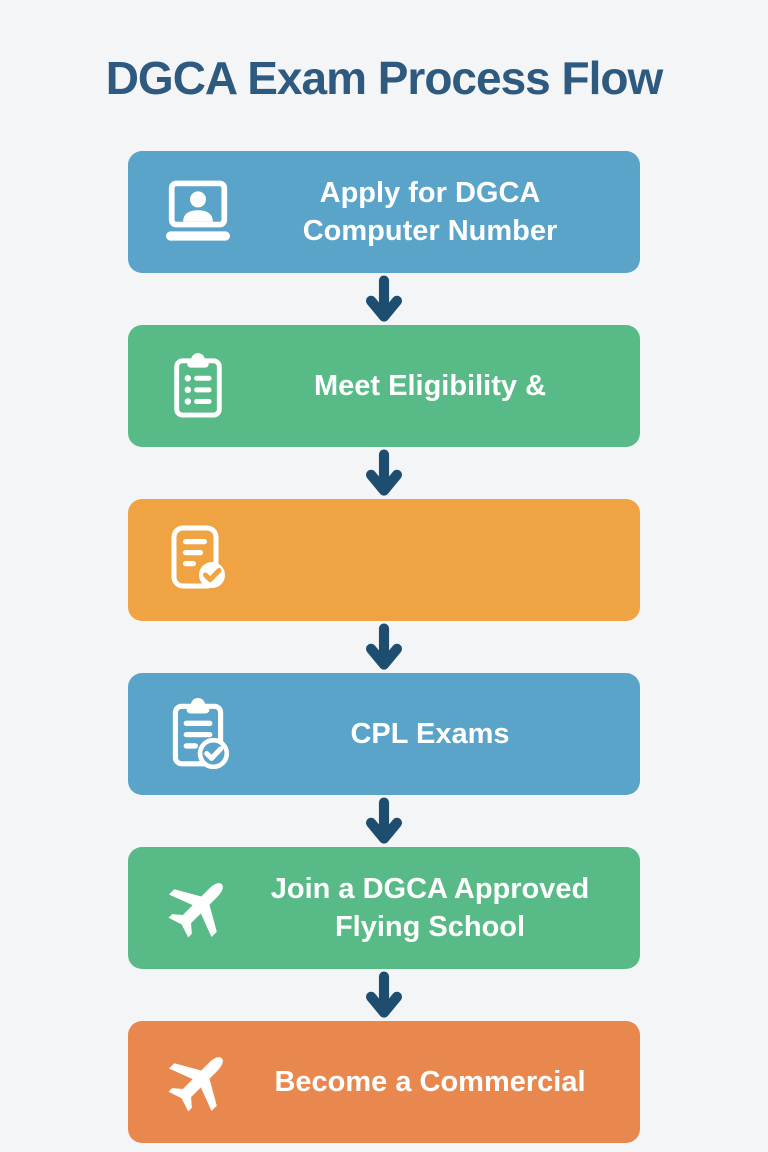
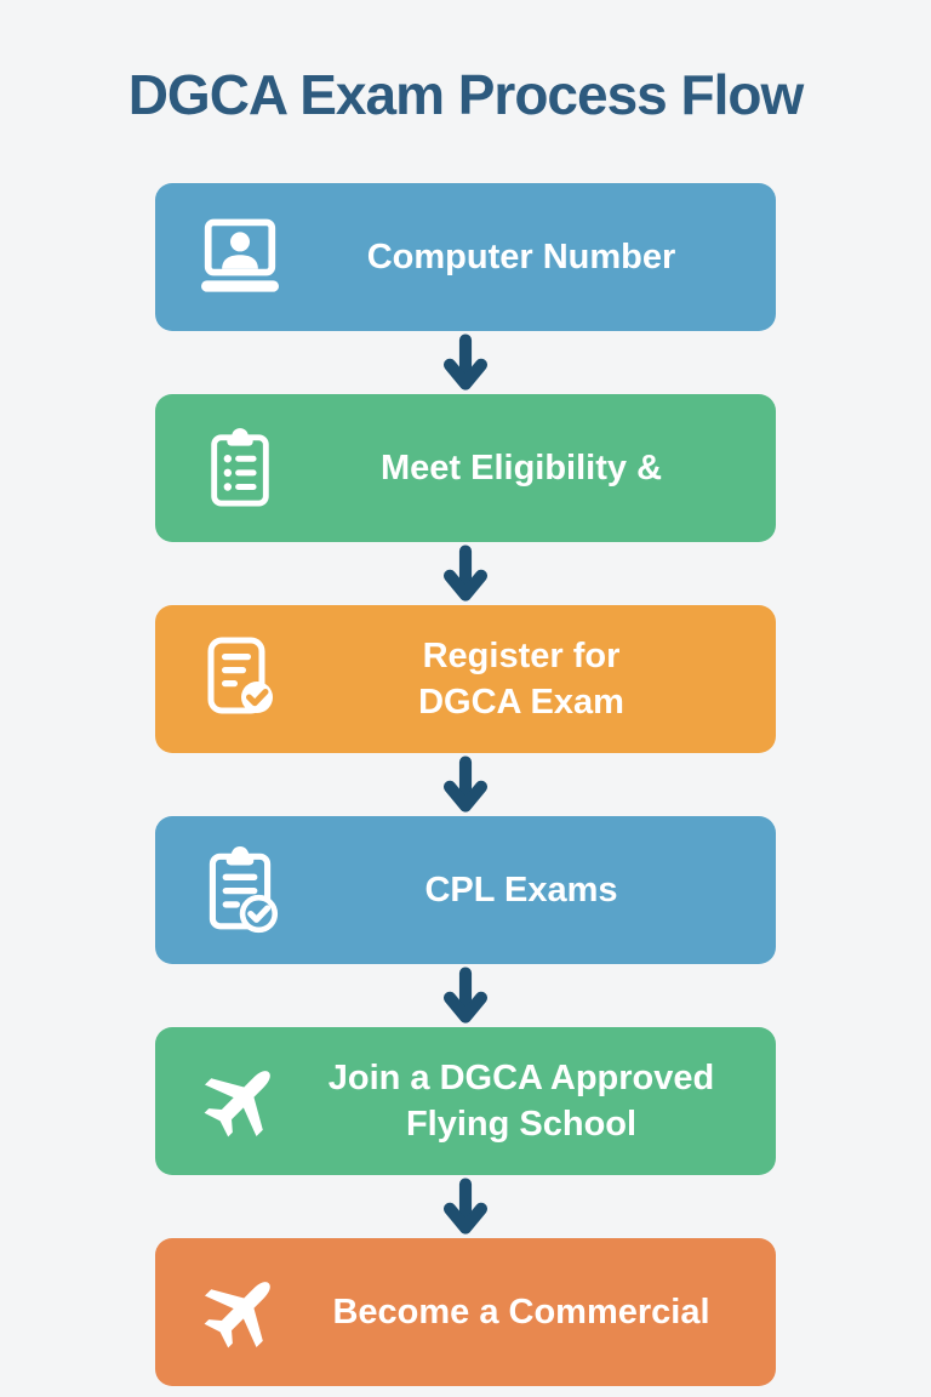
  DGCA Exam Process Flow
- Apply for DGCA
  Computer Number
  Meet Eligibility &
+ Register for
+ DGCA Exam
  CPL Exams
  Join a DGCA Approved
  Flying School
  Become a Commercial
